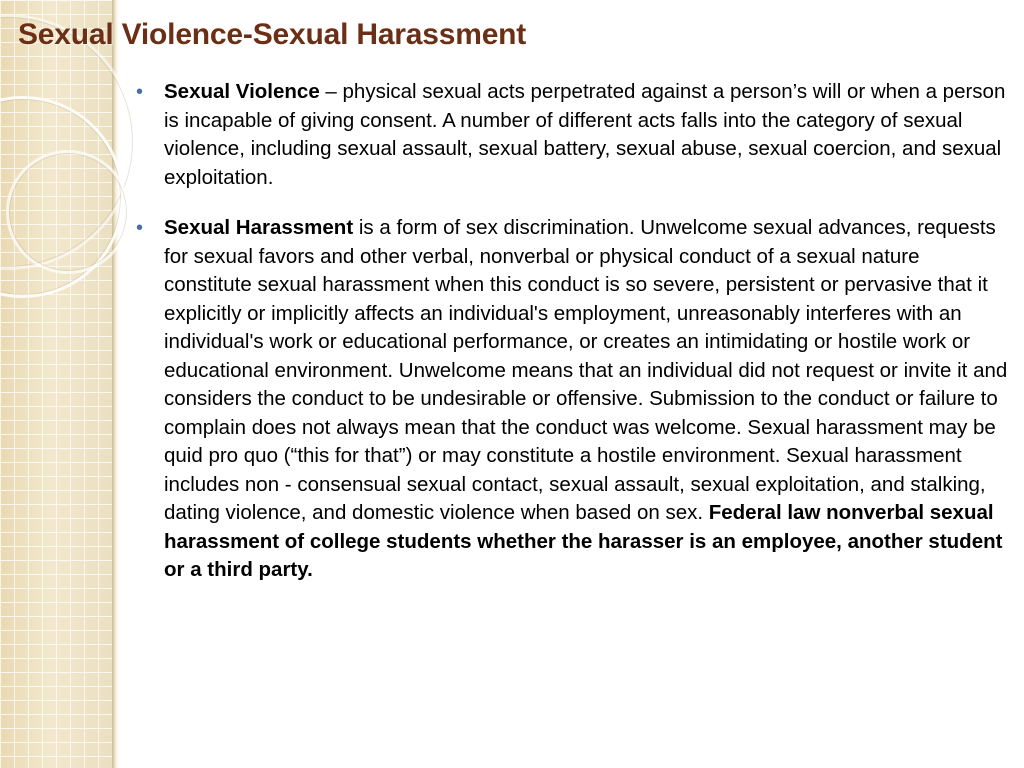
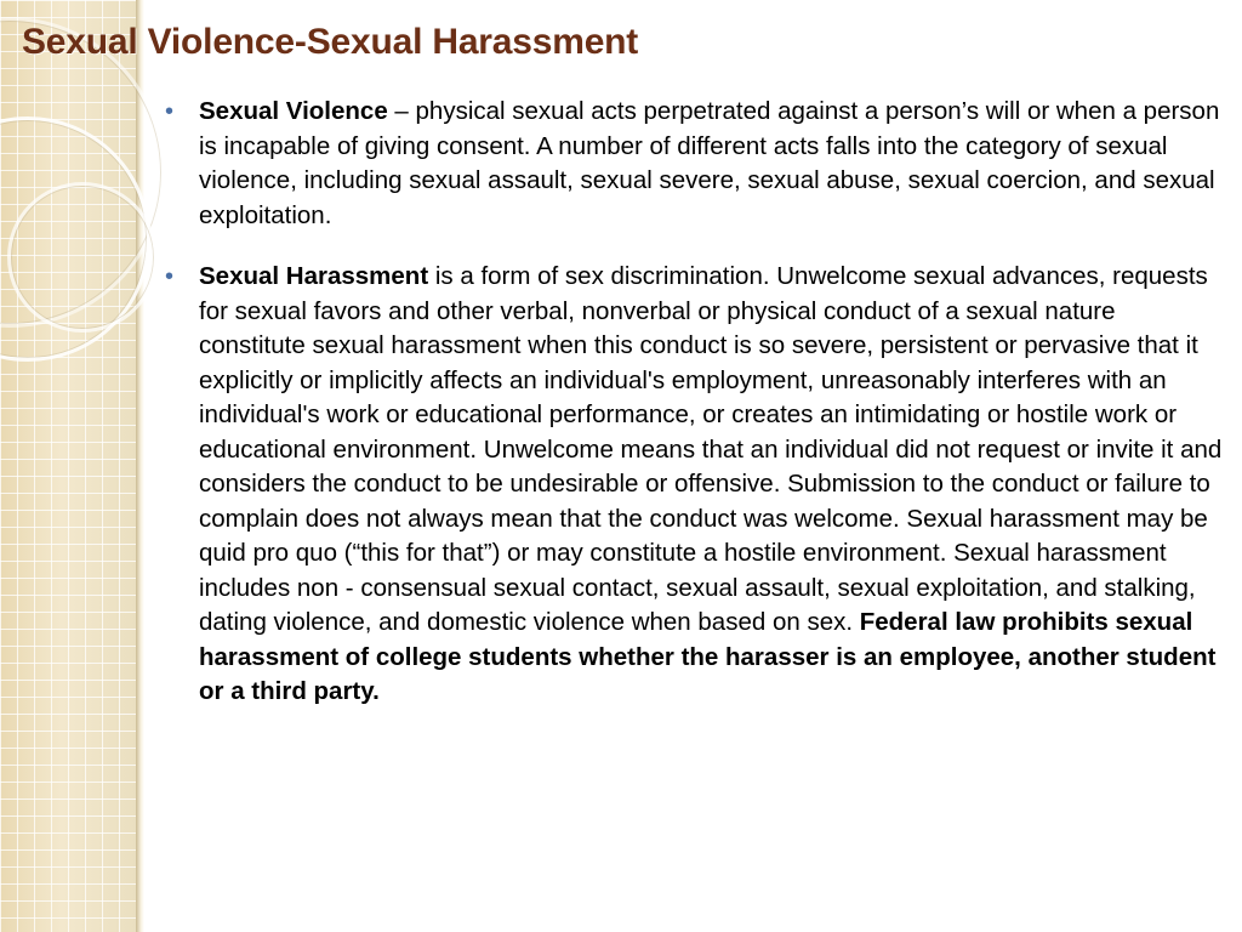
  Sexual Violence-Sexual Harassment
  •
- Sexual Violence – physical sexual acts perpetrated against a person’s will or when a person is incapable of giving consent. A number of different acts falls into the category of sexual violence, including sexual assault, sexual battery, sexual abuse, sexual coercion, and sexual exploitation.
+ Sexual Violence – physical sexual acts perpetrated against a person’s will or when a person is incapable of giving consent. A number of different acts falls into the category of sexual violence, including sexual assault, sexual severe, sexual abuse, sexual coercion, and sexual exploitation.
  •
- Sexual Harassment is a form of sex discrimination. Unwelcome sexual advances, requests for sexual favors and other verbal, nonverbal or physical conduct of a sexual nature constitute sexual harassment when this conduct is so severe, persistent or pervasive that it explicitly or implicitly affects an individual's employment, unreasonably interferes with an individual's work or educational performance, or creates an intimidating or hostile work or educational environment. Unwelcome means that an individual did not request or invite it and considers the conduct to be undesirable or offensive. Submission to the conduct or failure to complain does not always mean that the conduct was welcome. Sexual harassment may be quid pro quo (“this for that”) or may constitute a hostile environment. Sexual harassment includes non - consensual sexual contact, sexual assault, sexual exploitation, and stalking, dating violence, and domestic violence when based on sex. Federal law nonverbal sexual harassment of college students whether the harasser is an employee, another student or a third party.
+ Sexual Harassment is a form of sex discrimination. Unwelcome sexual advances, requests for sexual favors and other verbal, nonverbal or physical conduct of a sexual nature constitute sexual harassment when this conduct is so severe, persistent or pervasive that it explicitly or implicitly affects an individual's employment, unreasonably interferes with an individual's work or educational performance, or creates an intimidating or hostile work or educational environment. Unwelcome means that an individual did not request or invite it and considers the conduct to be undesirable or offensive. Submission to the conduct or failure to complain does not always mean that the conduct was welcome. Sexual harassment may be quid pro quo (“this for that”) or may constitute a hostile environment. Sexual harassment includes non - consensual sexual contact, sexual assault, sexual exploitation, and stalking, dating violence, and domestic violence when based on sex. Federal law prohibits sexual harassment of college students whether the harasser is an employee, another student or a third party.
